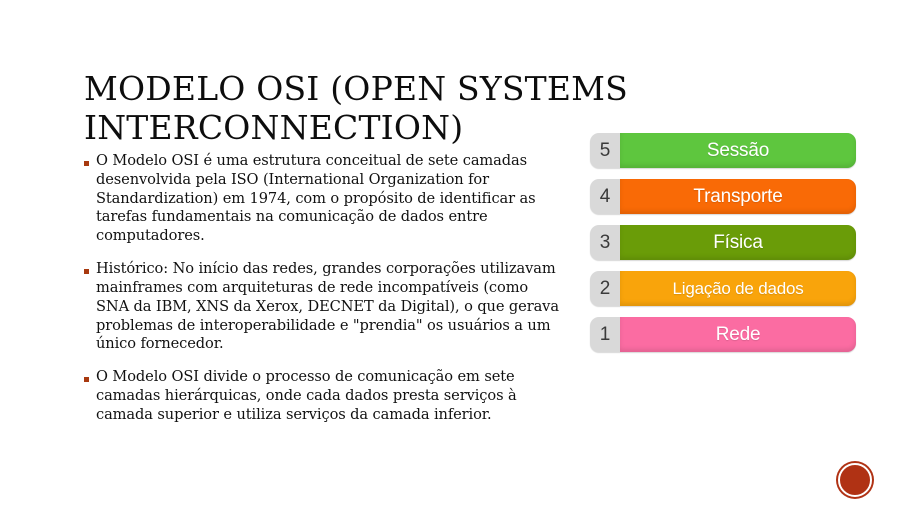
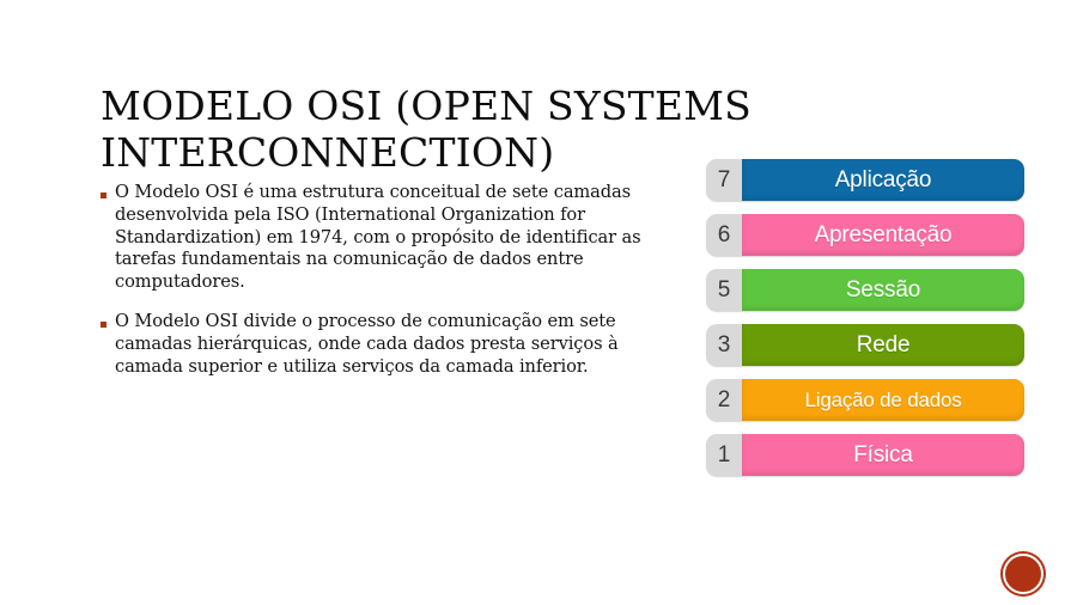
  MODELO OSI (OPEN SYSTEMS INTERCONNECTION)
  O Modelo OSI é uma estrutura conceitual de sete camadas desenvolvida pela ISO (International Organization for Standardization) em 1974, com o propósito de identificar as tarefas fundamentais na comunicação de dados entre computadores.
- Histórico: No início das redes, grandes corporações utilizavam mainframes com arquiteturas de rede incompatíveis (como SNA da IBM, XNS da Xerox, DECNET da Digital), o que gerava problemas de interoperabilidade e "prendia" os usuários a um único fornecedor.
  O Modelo OSI divide o processo de comunicação em sete camadas hierárquicas, onde cada dados presta serviços à camada superior e utiliza serviços da camada inferior.
+ 7
+ Aplicação
+ 6
+ Apresentação
  5
  Sessão
- 4
- Transporte
  3
- Física
+ Rede
  2
  Ligação de dados
  1
- Rede
+ Física
